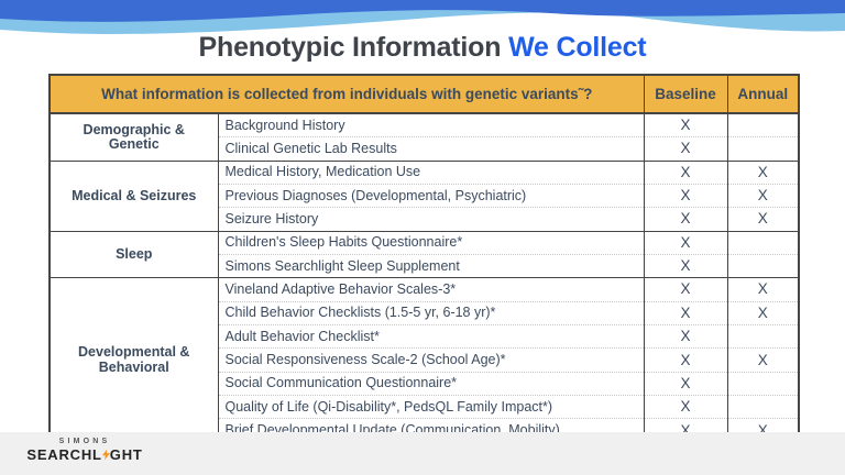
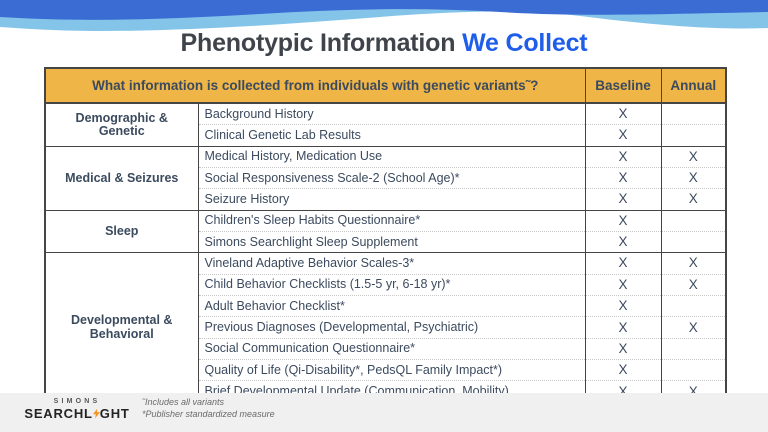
  Phenotypic Information We Collect
  What information is collected from individuals with genetic variants˜?	Baseline	Annual
  Demographic & Genetic	Background History	X
  Clinical Genetic Lab Results	X
  Medical & Seizures	Medical History, Medication Use	X	X
- Previous Diagnoses (Developmental, Psychiatric)	X	X
+ Social Responsiveness Scale-2 (School Age)*	X	X
  Seizure History	X	X
  Sleep	Children's Sleep Habits Questionnaire*	X
  Simons Searchlight Sleep Supplement	X
  Developmental & Behavioral	Vineland Adaptive Behavior Scales-3*	X	X
  Child Behavior Checklists (1.5-5 yr, 6-18 yr)*	X	X
  Adult Behavior Checklist*	X
- Social Responsiveness Scale-2 (School Age)*	X	X
+ Previous Diagnoses (Developmental, Psychiatric)	X	X
  Social Communication Questionnaire*	X
  Quality of Life (Qi-Disability*, PedsQL Family Impact*)	X
  Brief Developmental Update (Communication, Mobility)	X	X
  SEARCHL GHT
+ ˜Includes all variants
+ *Publisher standardized measure
